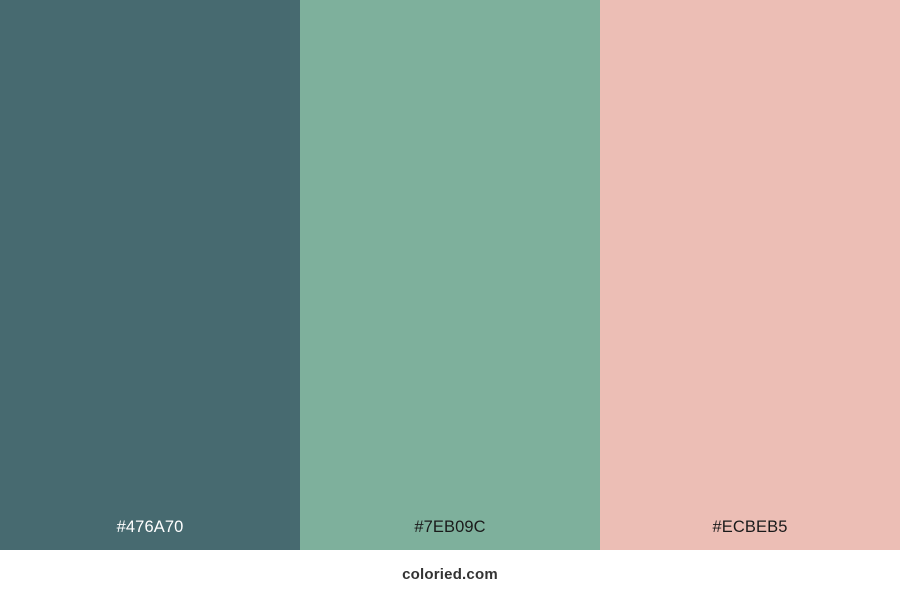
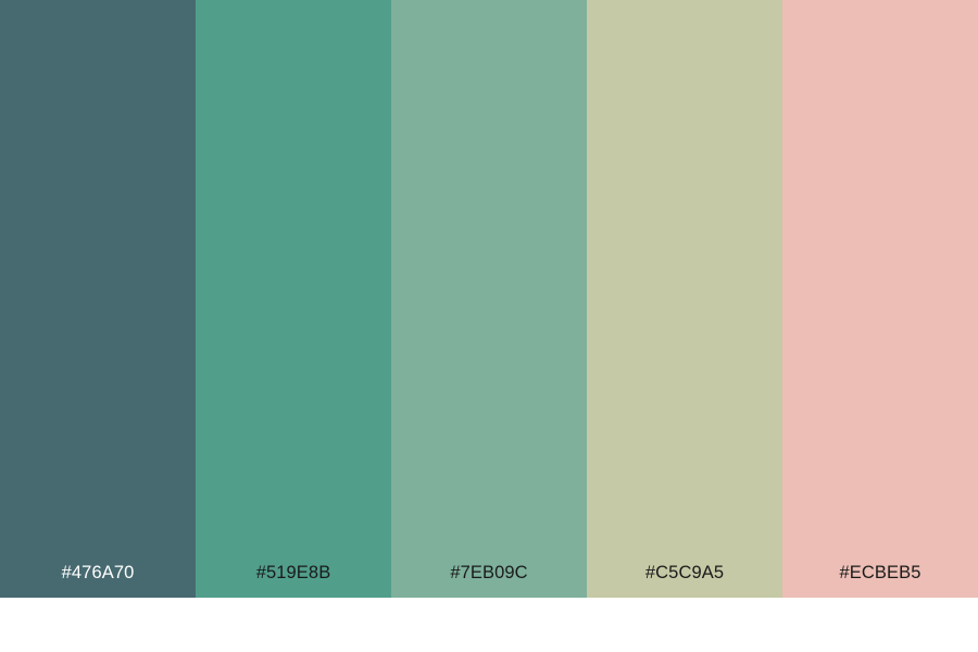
  #476A70
+ #519E8B
  #7EB09C
+ #C5C9A5
  #ECBEB5
- coloried.com
